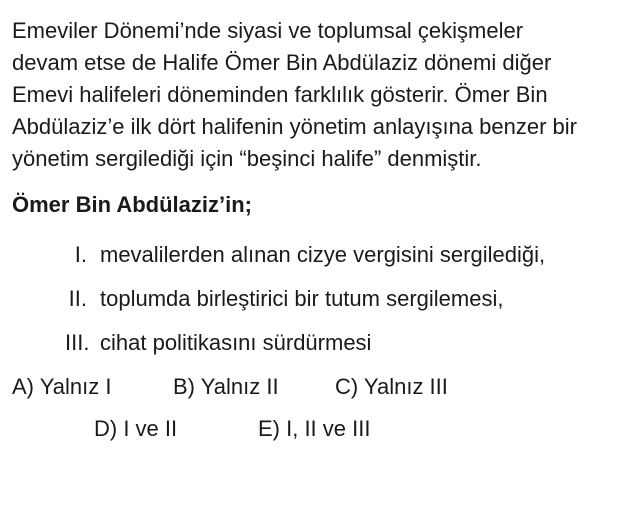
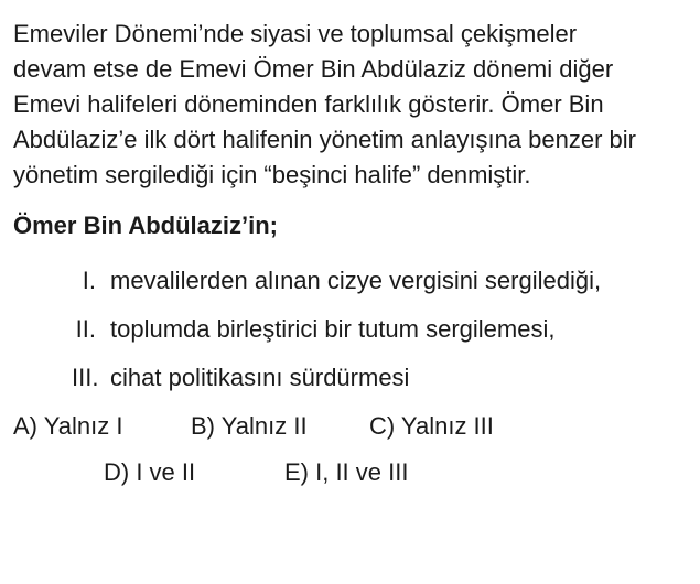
  Emeviler Dönemi’nde siyasi ve toplumsal çekişmeler
- devam etse de Halife Ömer Bin Abdülaziz dönemi diğer
+ devam etse de Emevi Ömer Bin Abdülaziz dönemi diğer
  Emevi halifeleri döneminden farklılık gösterir. Ömer Bin
  Abdülaziz’e ilk dört halifenin yönetim anlayışına benzer bir
  yönetim sergilediği için “beşinci halife” denmiştir.
  Ömer Bin Abdülaziz’in;
  I. mevalilerden alınan cizye vergisini sergilediği,
  II. toplumda birleştirici bir tutum sergilemesi,
  III. cihat politikasını sürdürmesi
  A) Yalnız I
  B) Yalnız II
  C) Yalnız III
  D) I ve II
  E) I, II ve III
